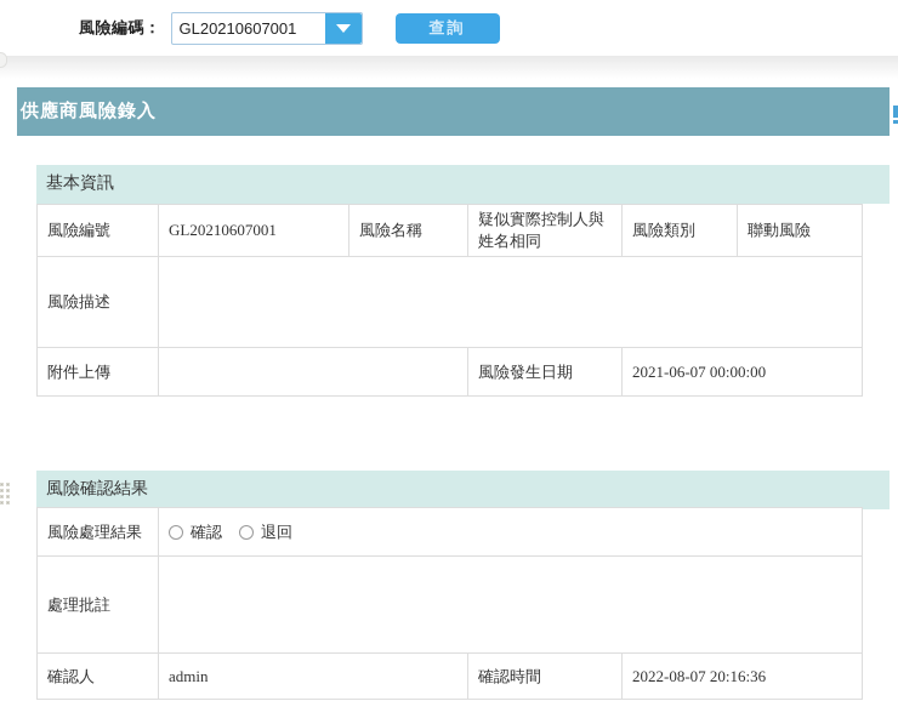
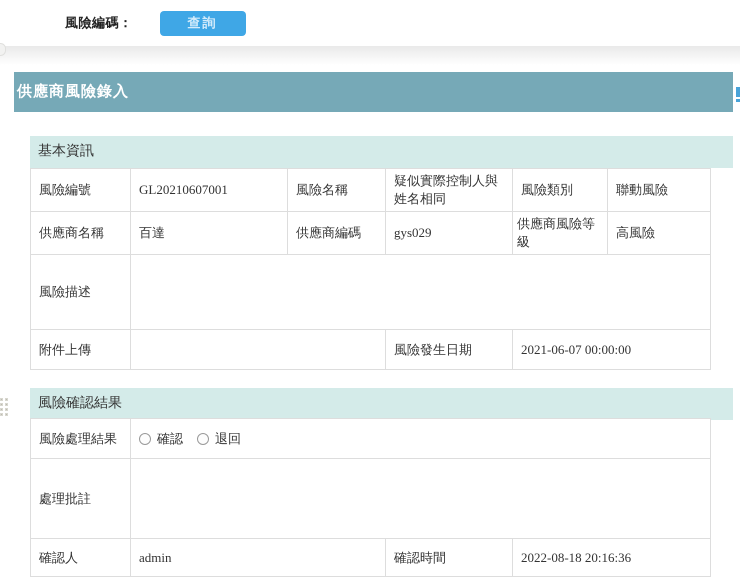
  風險編碼：
- GL20210607001
  查詢
  供應商風險錄入
  基本資訊
  風險編號	GL20210607001	風險名稱	疑似實際控制人與姓名相同	風險類別	聯動風險
+ 供應商名稱	百達	供應商編碼	gys029	供應商風險等級	高風險
  風險描述
  附件上傳		風險發生日期	2021-06-07 00:00:00
  風險確認結果
  風險處理結果	確認 退回
  處理批註
- 確認人	admin	確認時間	2022-08-07 20:16:36
+ 確認人	admin	確認時間	2022-08-18 20:16:36
